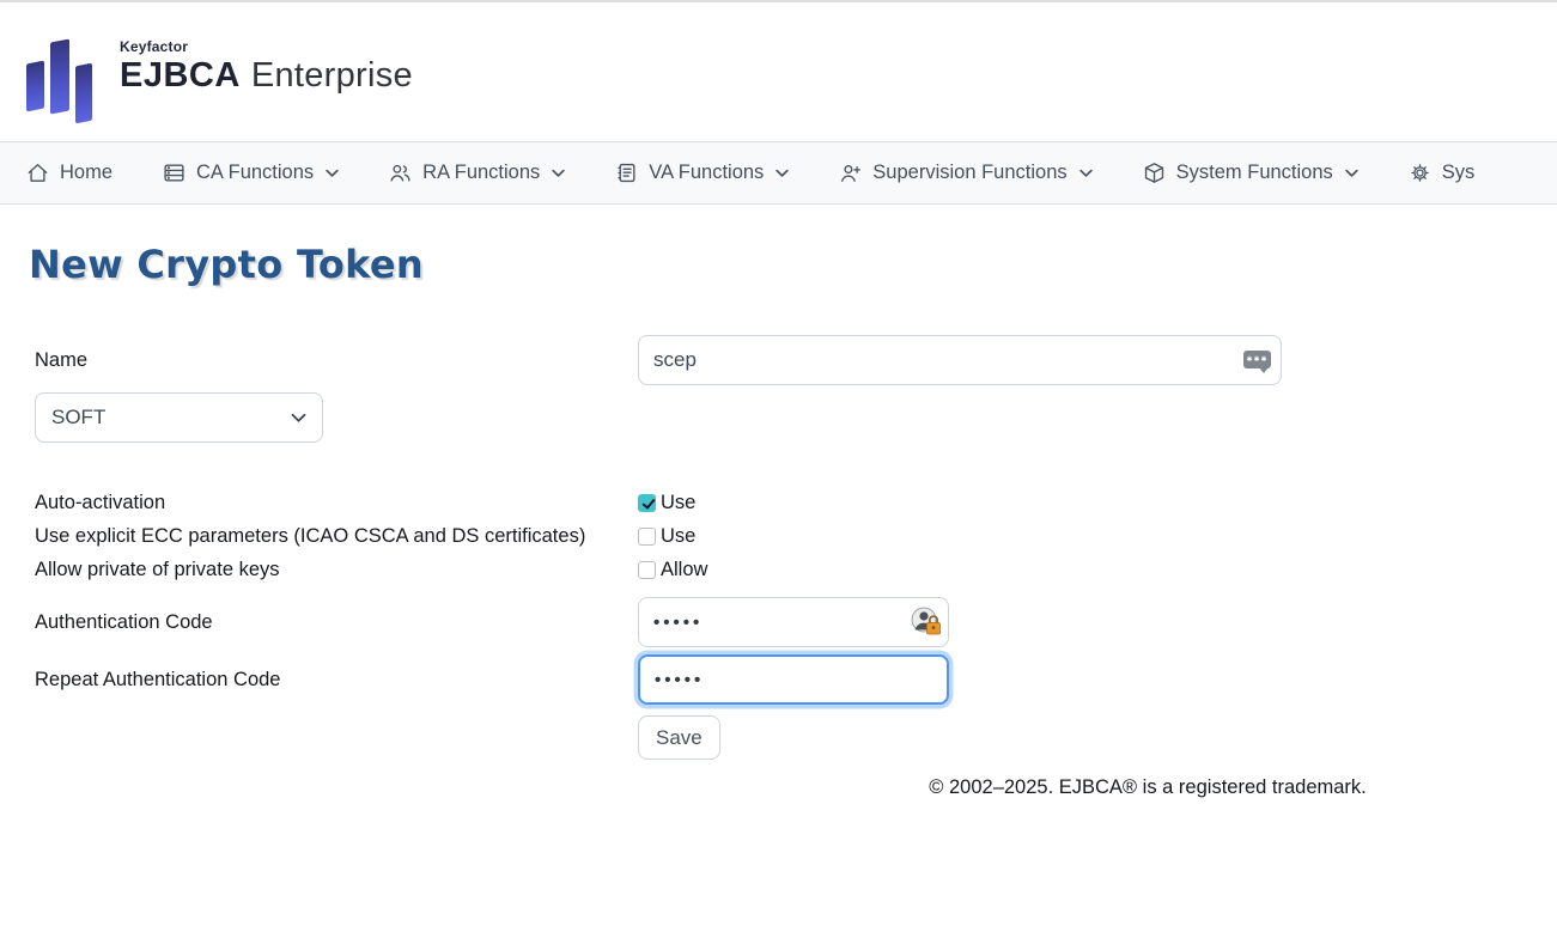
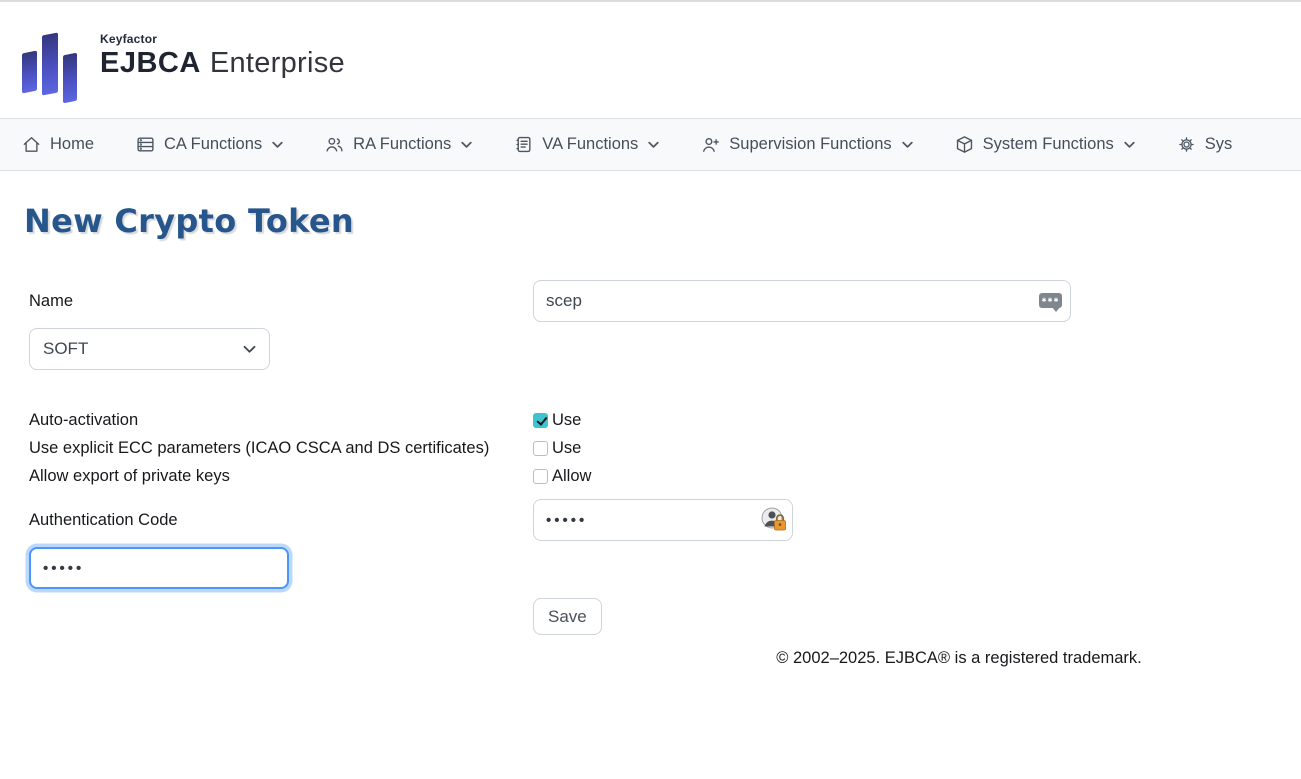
  Keyfactor
  EJBCA
  Enterprise
  Home
  CA Functions
  RA Functions
  VA Functions
  Supervision Functions
  System Functions
  Sys
  New Crypto Token
  Name
  scep
  SOFT
  Auto-activation
  Use
  Use explicit ECC parameters (ICAO CSCA and DS certificates)
  Use
- Allow private of private keys
+ Allow export of private keys
  Allow
  Authentication Code
  •••••
- Repeat Authentication Code
  •••••
  Save
  © 2002–2025. EJBCA® is a registered trademark.
